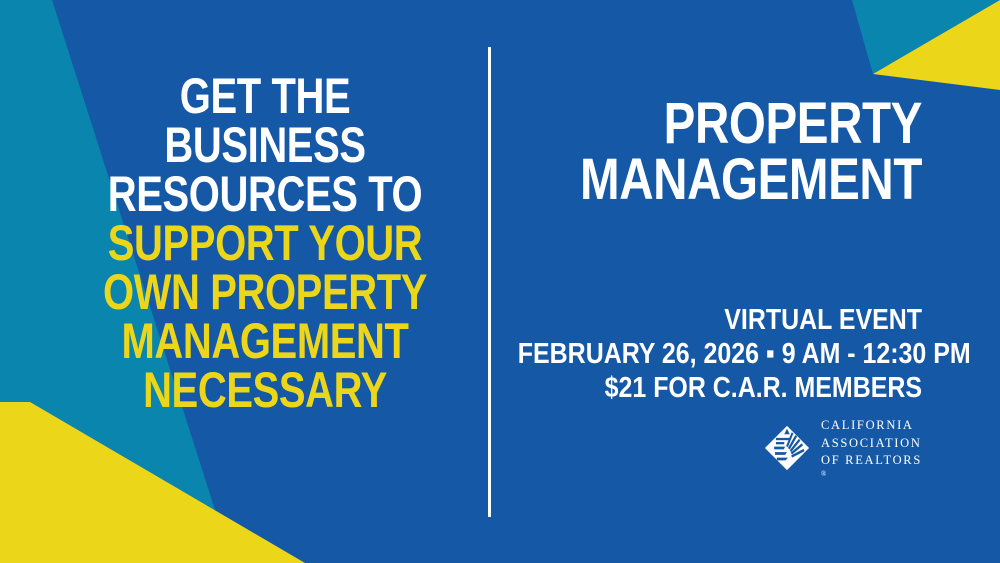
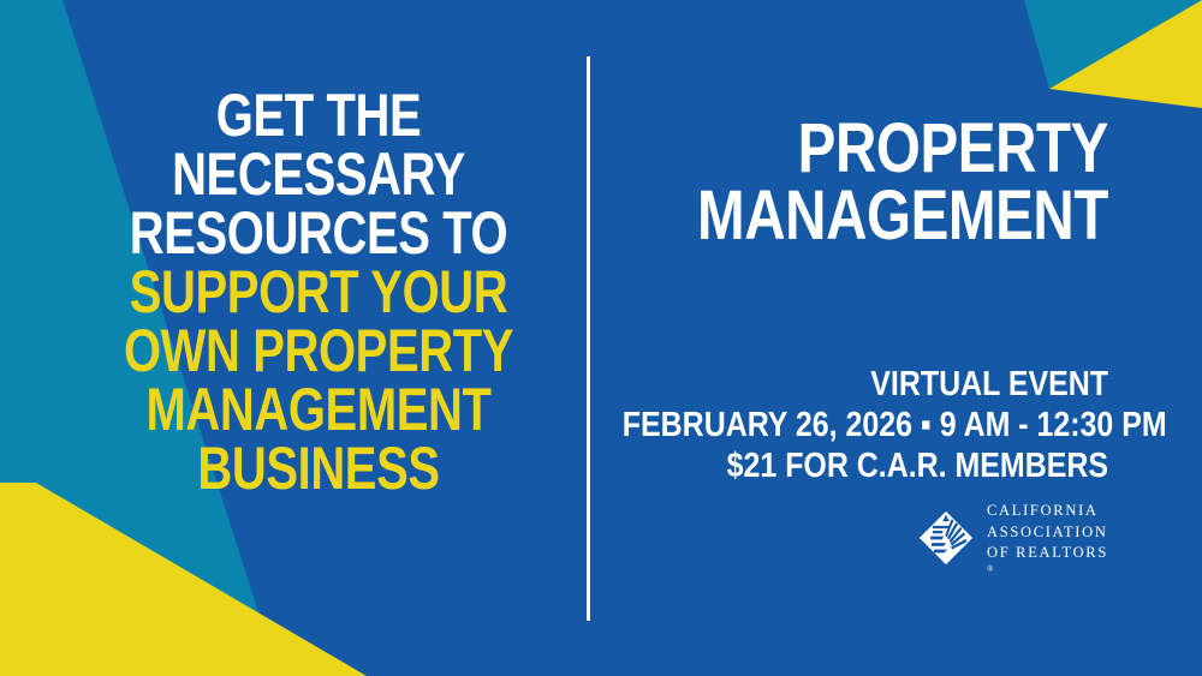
  GET THE
- BUSINESS
+ NECESSARY
  RESOURCES TO
  SUPPORT YOUR
  OWN PROPERTY
  MANAGEMENT
- NECESSARY
+ BUSINESS
  PROPERTY
  MANAGEMENT
  VIRTUAL EVENT
  FEBRUARY 26, 2026 ▪ 9 AM - 12:30 PM
  $21 FOR C.A.R. MEMBERS
  CALIFORNIA
  ASSOCIATION
  OF REALTORS
  ®
